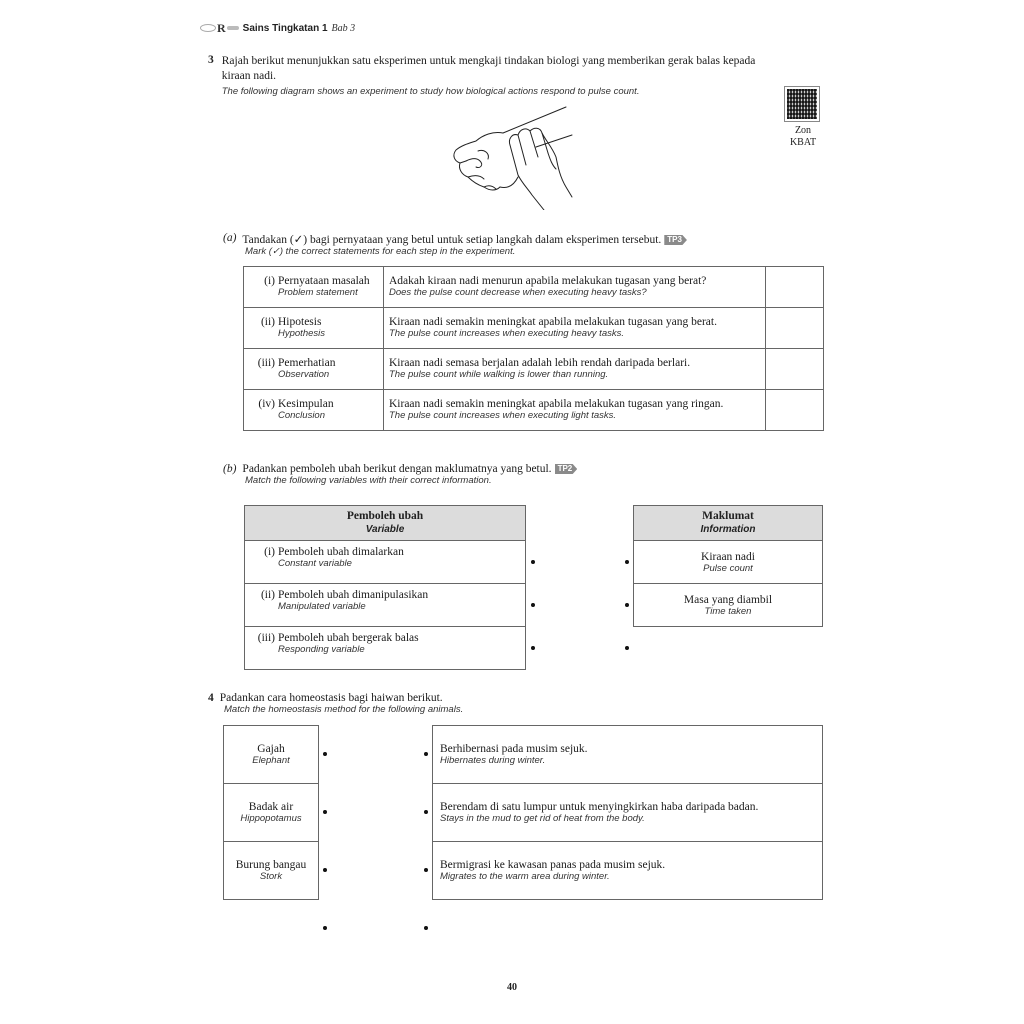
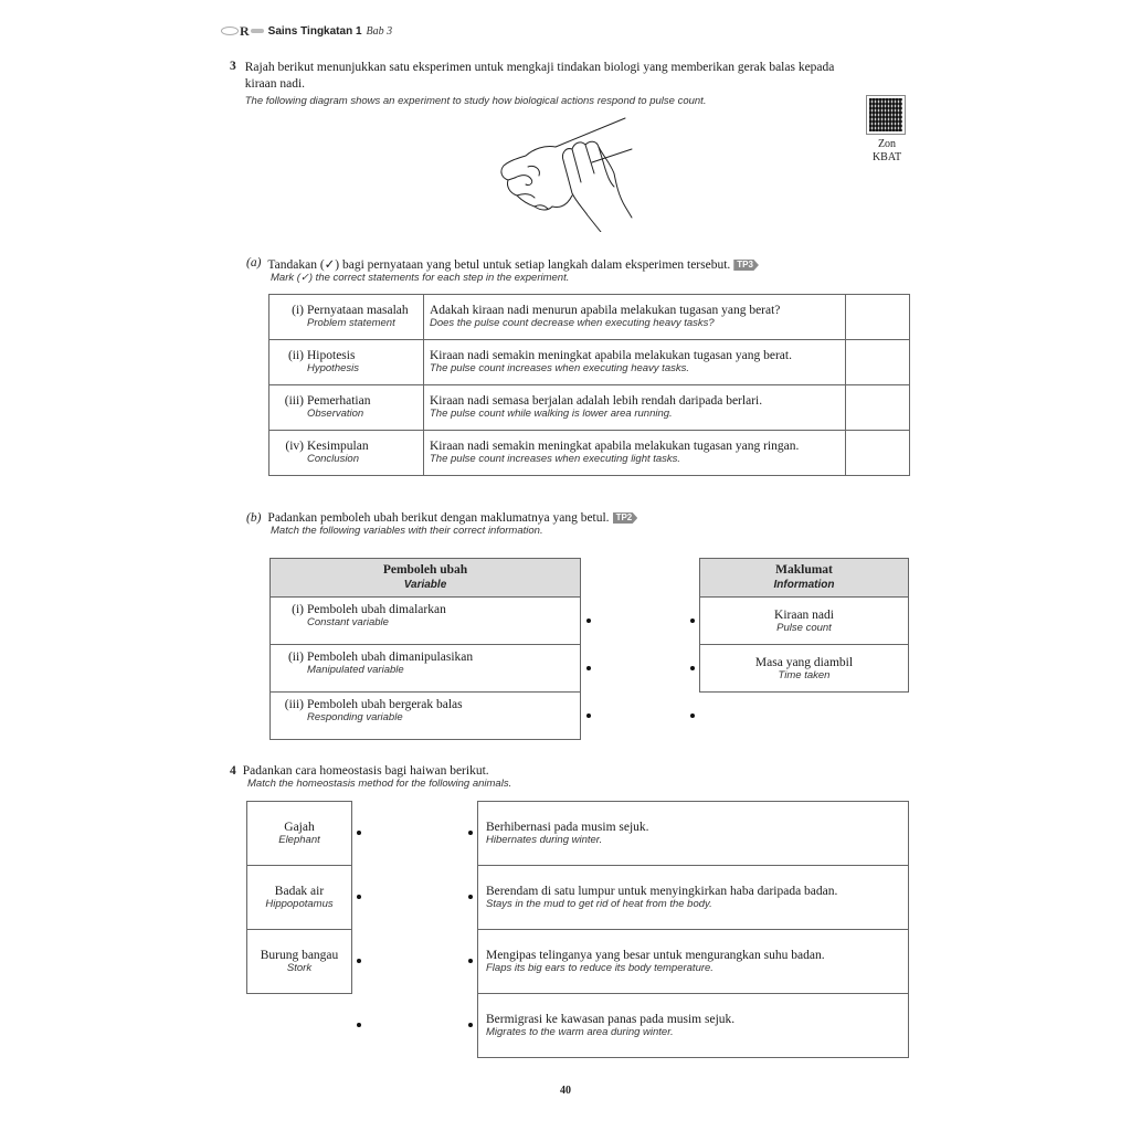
  R
  Sains Tingkatan 1
  Bab 3
  3
  Rajah berikut menunjukkan satu eksperimen untuk mengkaji tindakan biologi yang memberikan gerak balas kepada
  kiraan nadi.
  The following diagram shows an experiment to study how biological actions respond to pulse count.
  Zon
  KBAT
  (a)
  Tandakan (✓) bagi pernyataan yang betul untuk setiap langkah dalam eksperimen tersebut. TP3
  Mark (✓) the correct statements for each step in the experiment.
  (i) Pernyataan masalahProblem statement	Adakah kiraan nadi menurun apabila melakukan tugasan yang berat?Does the pulse count decrease when executing heavy tasks?
  (ii) HipotesisHypothesis	Kiraan nadi semakin meningkat apabila melakukan tugasan yang berat.The pulse count increases when executing heavy tasks.
- (iii) PemerhatianObservation	Kiraan nadi semasa berjalan adalah lebih rendah daripada berlari.The pulse count while walking is lower than running.
+ (iii) PemerhatianObservation	Kiraan nadi semasa berjalan adalah lebih rendah daripada berlari.The pulse count while walking is lower area running.
  (iv) KesimpulanConclusion	Kiraan nadi semakin meningkat apabila melakukan tugasan yang ringan.The pulse count increases when executing light tasks.
  (b)
  Padankan pemboleh ubah berikut dengan maklumatnya yang betul. TP2
  Match the following variables with their correct information.
  Pemboleh ubahVariable
  (i) Pemboleh ubah dimalarkanConstant variable
  (ii) Pemboleh ubah dimanipulasikanManipulated variable
  (iii) Pemboleh ubah bergerak balasResponding variable
  MaklumatInformation
  Kiraan nadiPulse count
  Masa yang diambilTime taken
  4
  Padankan cara homeostasis bagi haiwan berikut.
  Match the homeostasis method for the following animals.
  GajahElephant
  Badak airHippopotamus
  Burung bangauStork
  Berhibernasi pada musim sejuk.Hibernates during winter.
  Berendam di satu lumpur untuk menyingkirkan haba daripada badan.Stays in the mud to get rid of heat from the body.
+ Mengipas telinganya yang besar untuk mengurangkan suhu badan.Flaps its big ears to reduce its body temperature.
  Bermigrasi ke kawasan panas pada musim sejuk.Migrates to the warm area during winter.
  40
